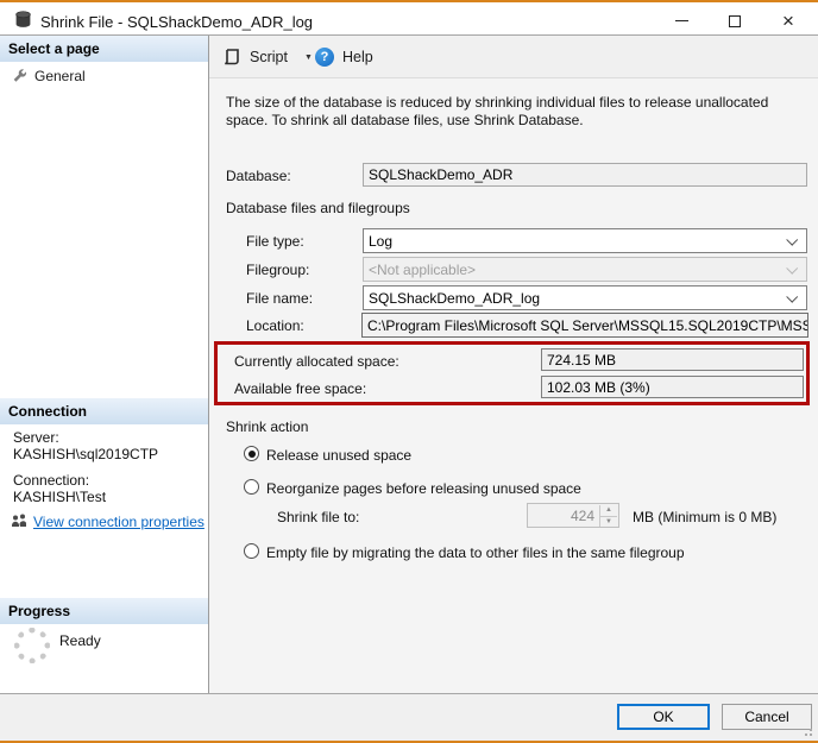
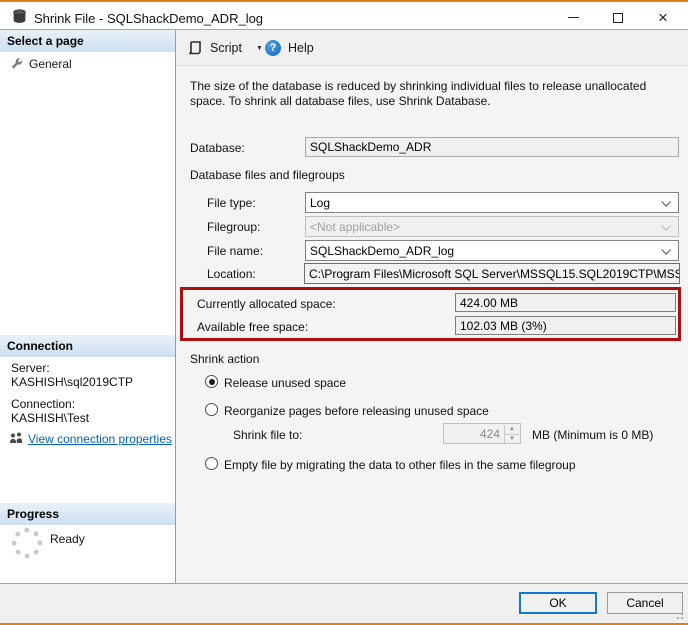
  Shrink File - SQLShackDemo_ADR_log
  ×
  Select a page
  General
  Connection
  Server:
  KASHISH\sql2019CTP
  Connection:
  KASHISH\Test
  View connection properties
  Progress
  Ready
  Script
  ?
  Help
  The size of the database is reduced by shrinking individual files to release unallocated space. To shrink all database files, use Shrink Database.
  Database:
  SQLShackDemo_ADR
  Database files and filegroups
  File type:
  Log
  Filegroup:
  <Not applicable>
  File name:
  SQLShackDemo_ADR_log
  Location:
  C:\Program Files\Microsoft SQL Server\MSSQL15.SQL2019CTP\MSS
  Currently allocated space:
- 724.15 MB
+ 424.00 MB
  Available free space:
  102.03 MB (3%)
  Shrink action
  Release unused space
  Reorganize pages before releasing unused space
  Shrink file to:
  424
  MB (Minimum is 0 MB)
  Empty file by migrating the data to other files in the same filegroup
  OK
  Cancel
